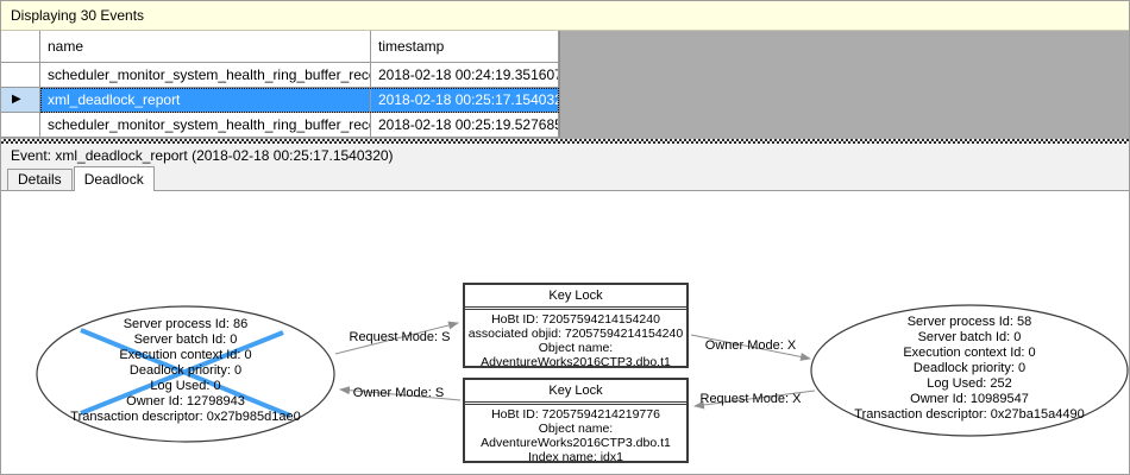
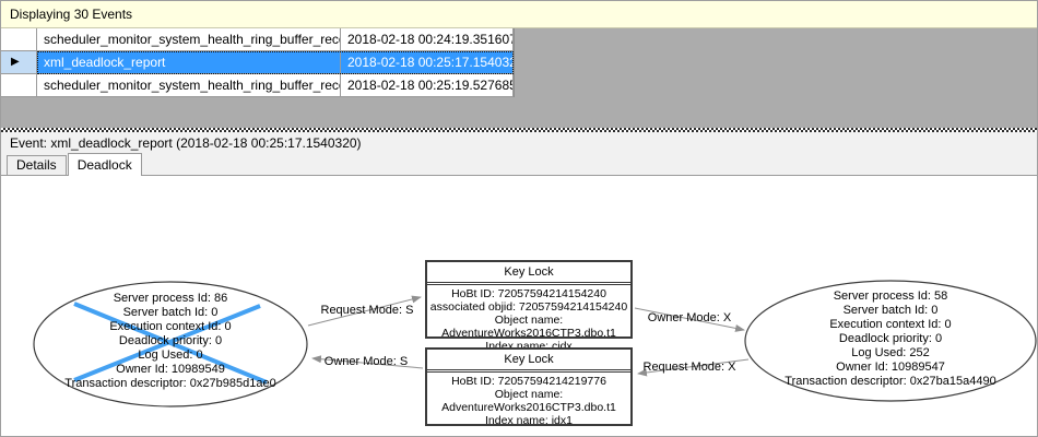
  Displaying 30 Events
- name
- timestamp
  scheduler_monitor_system_health_ring_buffer_rec
  2018-02-18 00:24:19.351607
  ▶
  xml_deadlock_report
  2018-02-18 00:25:17.154032
  scheduler_monitor_system_health_ring_buffer_rec
  2018-02-18 00:25:19.527685
  Event: xml_deadlock_report (2018-02-18 00:25:17.1540320)
  Details
  Deadlock
  Server process Id: 86
  Server batch Id: 0
  Execution context Id: 0
  Deadlock priority: 0
  Log Used: 0
- Owner Id: 12798943
+ Owner Id: 10989549
  Transaction descriptor: 0x27b985d1ae0
  Server process Id: 58
  Server batch Id: 0
  Execution context Id: 0
  Deadlock priority: 0
  Log Used: 252
  Owner Id: 10989547
  Transaction descriptor: 0x27ba15a4490
  Key Lock
  HoBt ID: 72057594214154240
  associated objid: 72057594214154240
  Object name: AdventureWorks2016CTP3.dbo.t1
+ Index name: cidx
  Key Lock
  HoBt ID: 72057594214219776
  Object name: AdventureWorks2016CTP3.dbo.t1
  Index name: idx1
  Request Mode: S
  Owner Mode: S
  Owner Mode: X
  Request Mode: X
